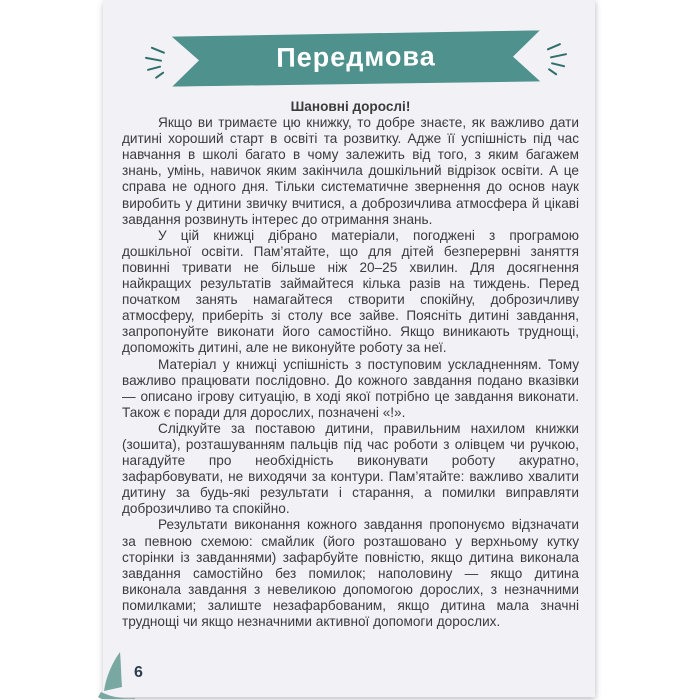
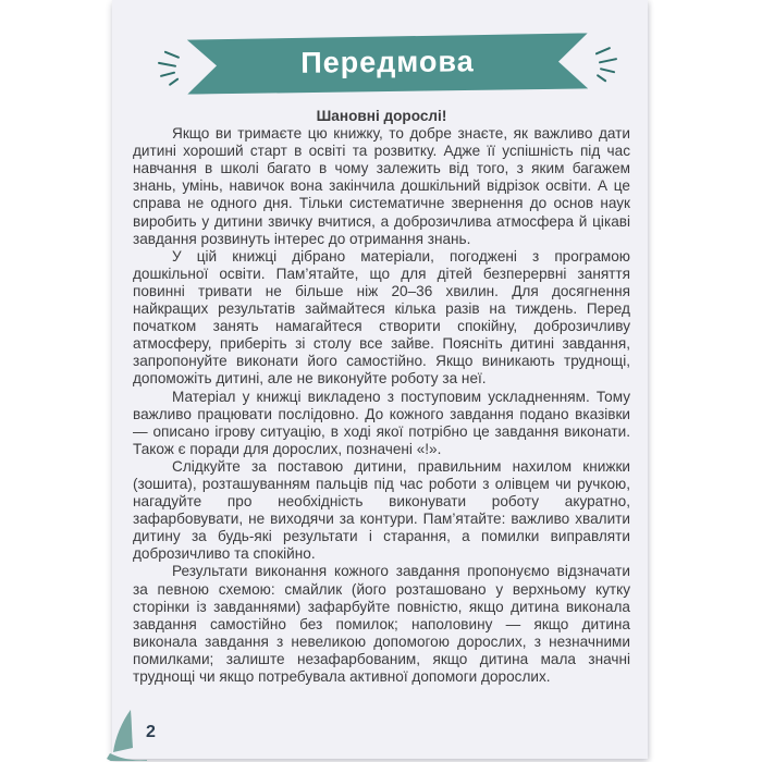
  Передмова
  Шановні дорослі!
- Якщо ви тримаєте цю книжку, то добре знаєте, як важливо дати дитині хороший старт в освіті та розвитку. Адже її успішність під час навчання в школі багато в чому залежить від того, з яким багажем знань, умінь, навичок яким закінчила дошкільний відрізок освіти. А це справа не одного дня. Тільки систематичне звернення до основ наук виробить у дитини звичку вчитися, а доброзичлива атмосфера й цікаві завдання розвинуть інтерес до отримання знань.
+ Якщо ви тримаєте цю книжку, то добре знаєте, як важливо дати дитині хороший старт в освіті та розвитку. Адже її успішність під час навчання в школі багато в чому залежить від того, з яким багажем знань, умінь, навичок вона закінчила дошкільний відрізок освіти. А це справа не одного дня. Тільки систематичне звернення до основ наук виробить у дитини звичку вчитися, а доброзичлива атмосфера й цікаві завдання розвинуть інтерес до отримання знань.
- У цій книжці дібрано матеріали, погоджені з програмою дошкільної освіти. Пам’ятайте, що для дітей безперервні заняття повинні тривати не більше ніж 20–25 хвилин. Для досягнення найкращих результатів займайтеся кілька разів на тиждень. Перед початком занять намагайтеся створити спокійну, доброзичливу атмосферу, приберіть зі столу все зайве. Поясніть дитині завдання, запропонуйте виконати його самостійно. Якщо виникають труднощі, допоможіть дитині, але не виконуйте роботу за неї.
+ У цій книжці дібрано матеріали, погоджені з програмою дошкільної освіти. Пам’ятайте, що для дітей безперервні заняття повинні тривати не більше ніж 20–36 хвилин. Для досягнення найкращих результатів займайтеся кілька разів на тиждень. Перед початком занять намагайтеся створити спокійну, доброзичливу атмосферу, приберіть зі столу все зайве. Поясніть дитині завдання, запропонуйте виконати його самостійно. Якщо виникають труднощі, допоможіть дитині, але не виконуйте роботу за неї.
- Матеріал у книжці успішність з поступовим ускладненням. Тому важливо працювати послідовно. До кожного завдання подано вказівки — описано ігрову ситуацію, в ході якої потрібно це завдання виконати. Також є поради для дорослих, позначені «!».
+ Матеріал у книжці викладено з поступовим ускладненням. Тому важливо працювати послідовно. До кожного завдання подано вказівки — описано ігрову ситуацію, в ході якої потрібно це завдання виконати. Також є поради для дорослих, позначені «!».
  Слідкуйте за поставою дитини, правильним нахилом книжки (зошита), розташуванням пальців під час роботи з олівцем чи ручкою, нагадуйте про необхідність виконувати роботу акуратно, зафарбовувати, не виходячи за контури. Пам’ятайте: важливо хвалити дитину за будь-які результати і старання, а помилки виправляти доброзичливо та спокійно.
- Результати виконання кожного завдання пропонуємо відзначати за певною схемою: смайлик (його розташовано у верхньому кутку сторінки із завданнями) зафарбуйте повністю, якщо дитина виконала завдання самостійно без помилок; наполовину — якщо дитина виконала завдання з невеликою допомогою дорослих, з незначними помилками; залиште незафарбованим, якщо дитина мала значні труднощі чи якщо незначними активної допомоги дорослих.
+ Результати виконання кожного завдання пропонуємо відзначати за певною схемою: смайлик (його розташовано у верхньому кутку сторінки із завданнями) зафарбуйте повністю, якщо дитина виконала завдання самостійно без помилок; наполовину — якщо дитина виконала завдання з невеликою допомогою дорослих, з незначними помилками; залиште незафарбованим, якщо дитина мала значні труднощі чи якщо потребувала активної допомоги дорослих.
- 6
+ 2
